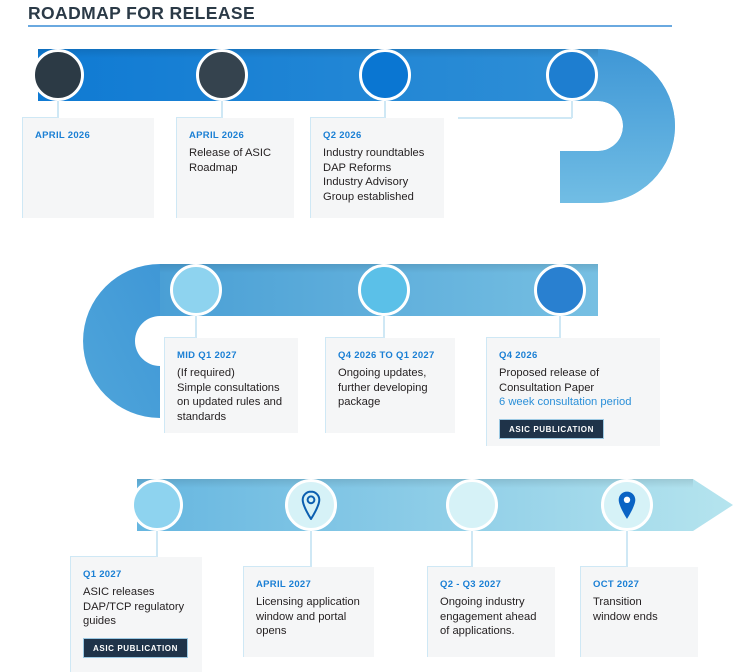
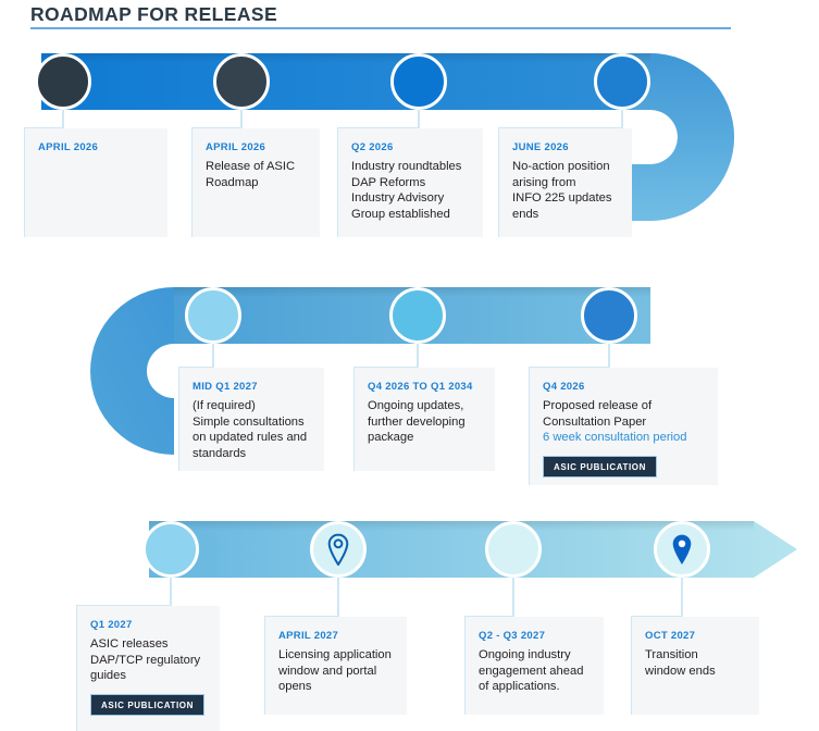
  ROADMAP FOR RELEASE
  APRIL 2026
  APRIL 2026
  Release of ASIC
  Roadmap
  Q2 2026
  Industry roundtables
  DAP Reforms
  Industry Advisory
  Group established
+ JUNE 2026
+ No-action position
+ arising from
+ INFO 225 updates
+ ends
  MID Q1 2027
  (If required)
  Simple consultations
  on updated rules and
  standards
- Q4 2026 TO Q1 2027
+ Q4 2026 TO Q1 2034
  Ongoing updates,
  further developing
  package
  Q4 2026
  Proposed release of
  Consultation Paper
  6 week consultation period
  ASIC PUBLICATION
  Q1 2027
  ASIC releases
  DAP/TCP regulatory
  guides
  ASIC PUBLICATION
  APRIL 2027
  Licensing application
  window and portal
  opens
  Q2 - Q3 2027
  Ongoing industry
  engagement ahead
  of applications.
  OCT 2027
  Transition
  window ends
